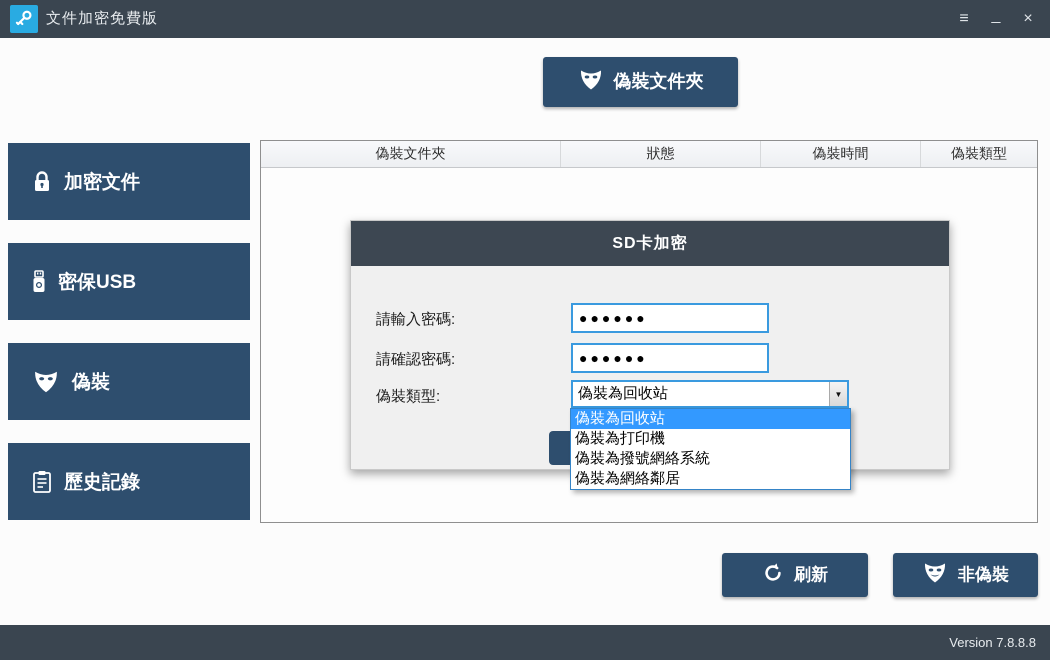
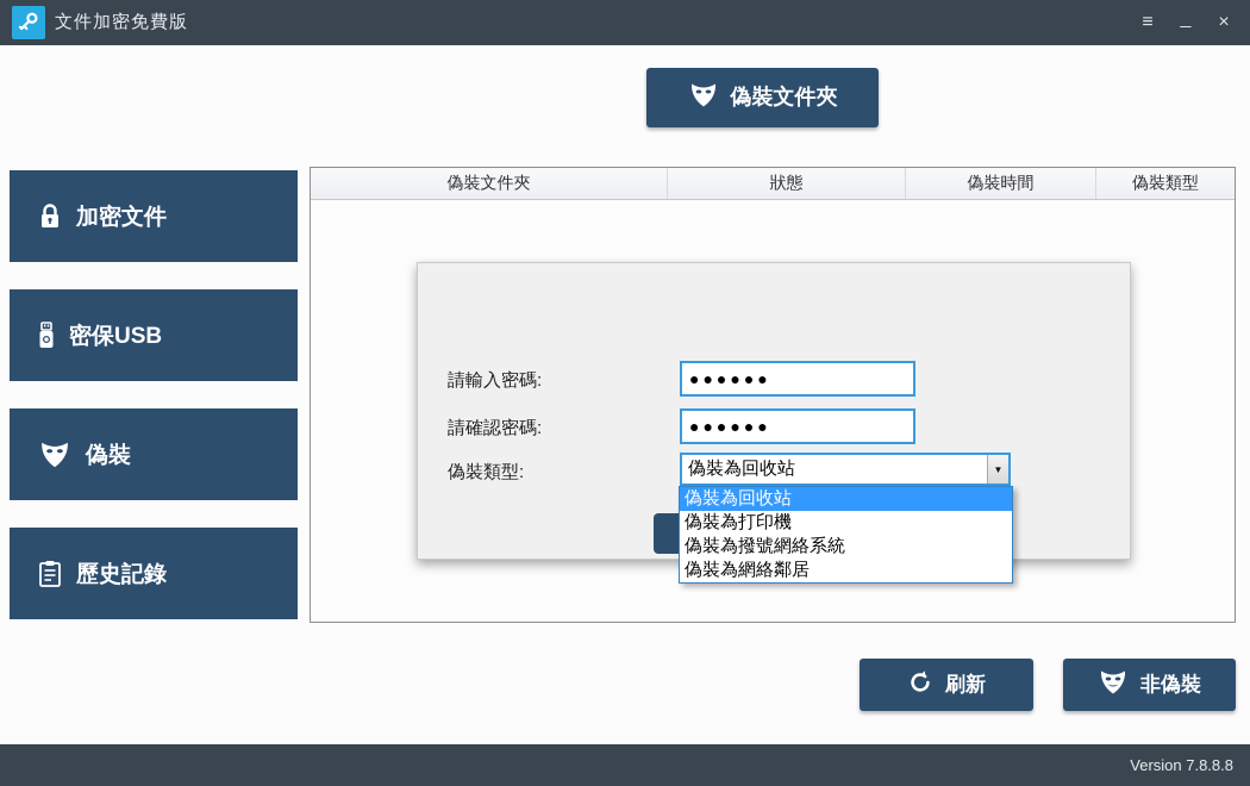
  文件加密免費版
  ≡
  _
  ×
  偽裝文件夾
  加密文件
  密保USB
  偽裝
  歷史記錄
  偽裝文件夾
  狀態
  偽裝時間
  偽裝類型
- SD卡加密
  請輸入密碼:
  ●●●●●●
  請確認密碼:
  ●●●●●●
  偽裝類型:
  偽裝為回收站
  ▼
  偽裝為回收站
  偽裝為打印機
  偽裝為撥號網絡系統
  偽裝為網絡鄰居
  刷新
  非偽裝
  Version 7.8.8.8
